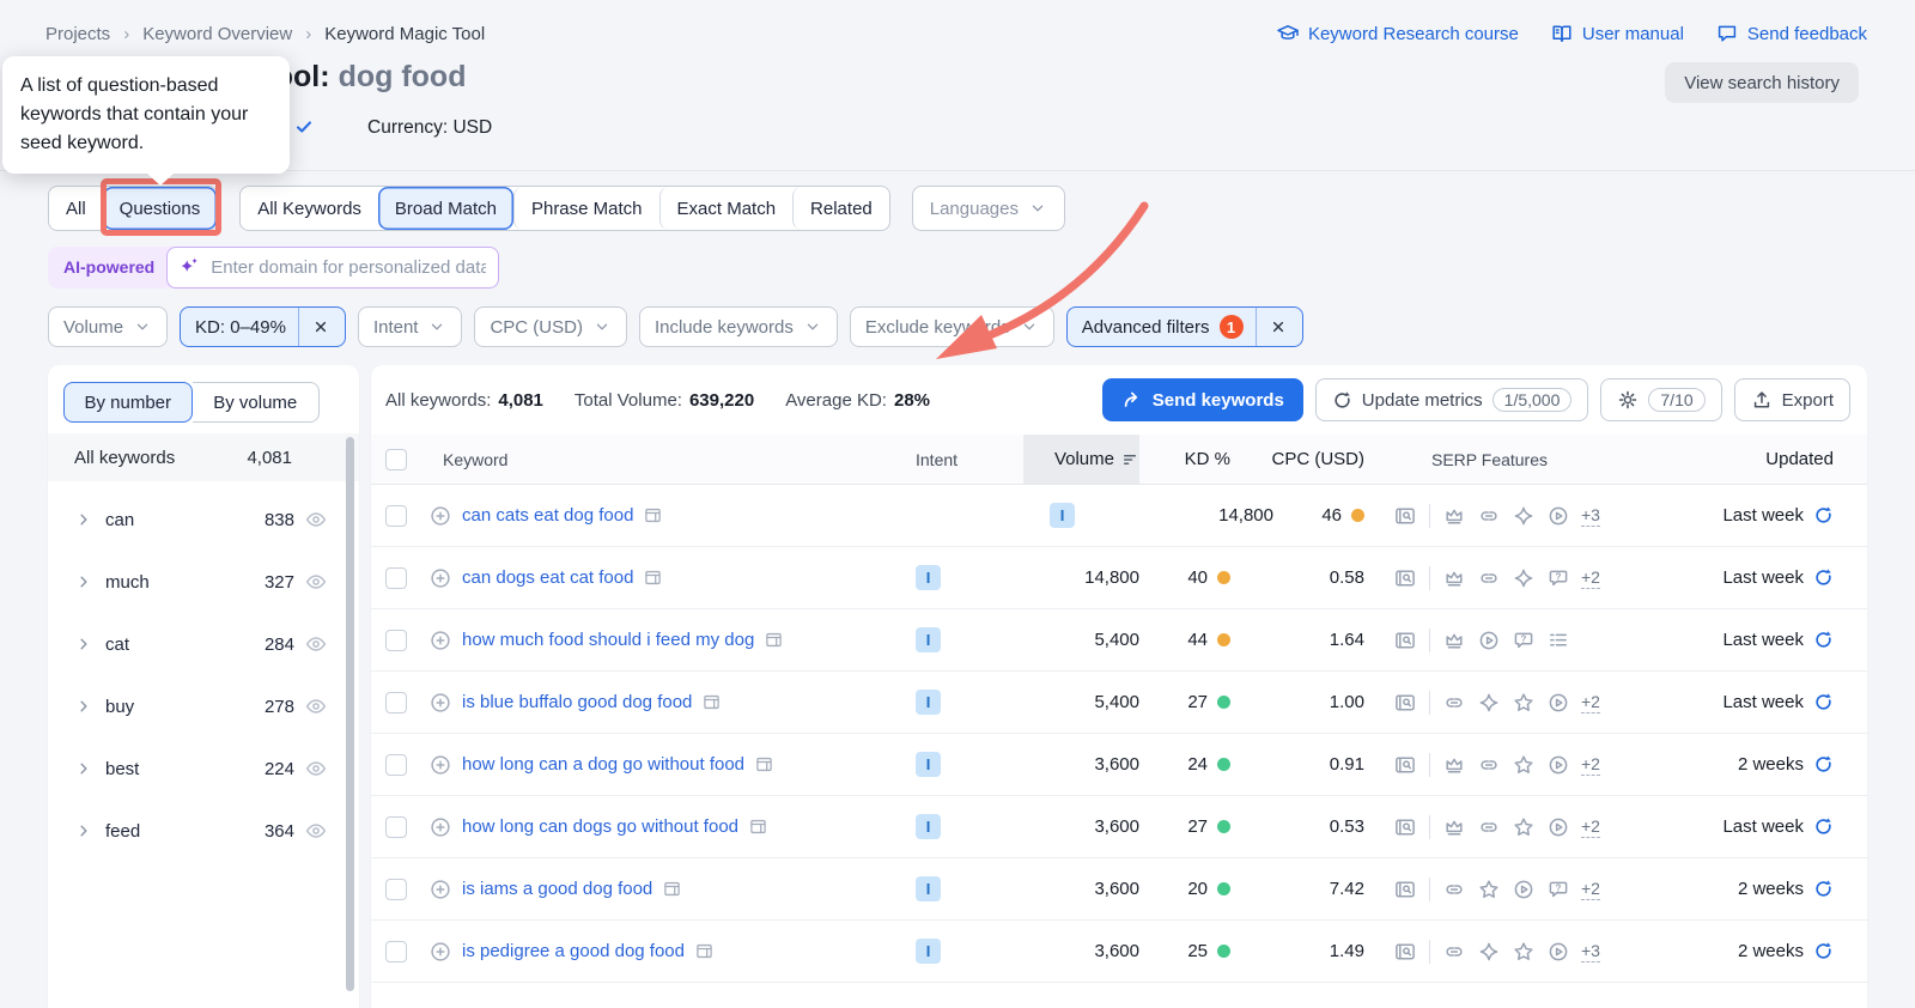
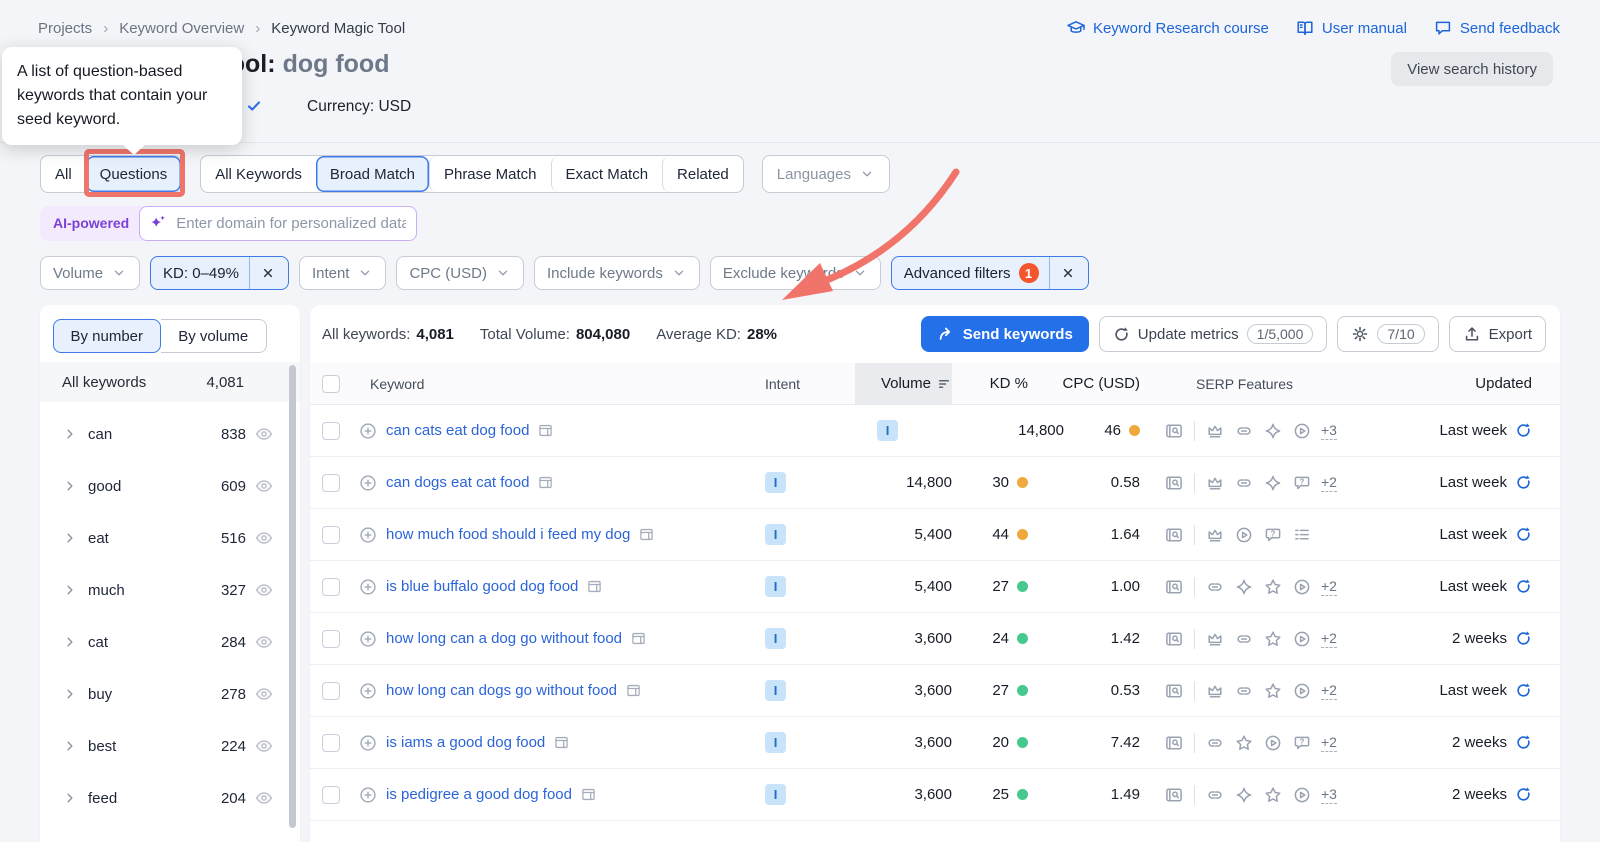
  Projects
  Keyword Overview
  Keyword Magic Tool
  Keyword Research course
  User manual
  Send feedback
  View search history
  Currency: USD
  All
  Questions
  All Keywords
  Broad Match
  Phrase Match
  Exact Match
  Related
  Languages
  AI-powered
  Enter domain for personalized data
  Volume
  KD: 0–49%
  Intent
  CPC (USD)
  Include keywords
  Exclude keywrd
  Advanced filters
  1
  A list of question-based keywords that contain your seed keyword.
  By number
  By volume
  All keywords
  4,081
  can
  838
+ good
+ 609
+ eat
+ 516
  much
  327
  cat
  284
  buy
  278
  best
  224
  feed
- 364
+ 204
  All keywords: 4,081
- Total Volume: 639,220
+ Total Volume: 804,080
  Average KD: 28%
  Send keywords
  Update metrics
  1/5,000
  7/10
  Export
  Keyword
  Intent
  Volume
  KD %
  CPC (USD)
  SERP Features
  Updated
  can cats eat dog food
  I
  14,800
  46
  +3
  Last week
  can dogs eat cat food
  I
  14,800
- 40
+ 30
  0.58
  ?
  +2
  Last week
  how much food should i feed my dog
  I
  5,400
  44
  1.64
  ?
  Last week
  is blue buffalo good dog food
  I
  5,400
  27
  1.00
  +2
  Last week
  how long can a dog go without food
  I
  3,600
  24
- 0.91
+ 1.42
  +2
  2 weeks
  how long can dogs go without food
  I
  3,600
  27
  0.53
  +2
  Last week
  is iams a good dog food
  I
  3,600
  20
  7.42
  ?
  +2
  2 weeks
  is pedigree a good dog food
  I
  3,600
  25
  1.49
  +3
  2 weeks
